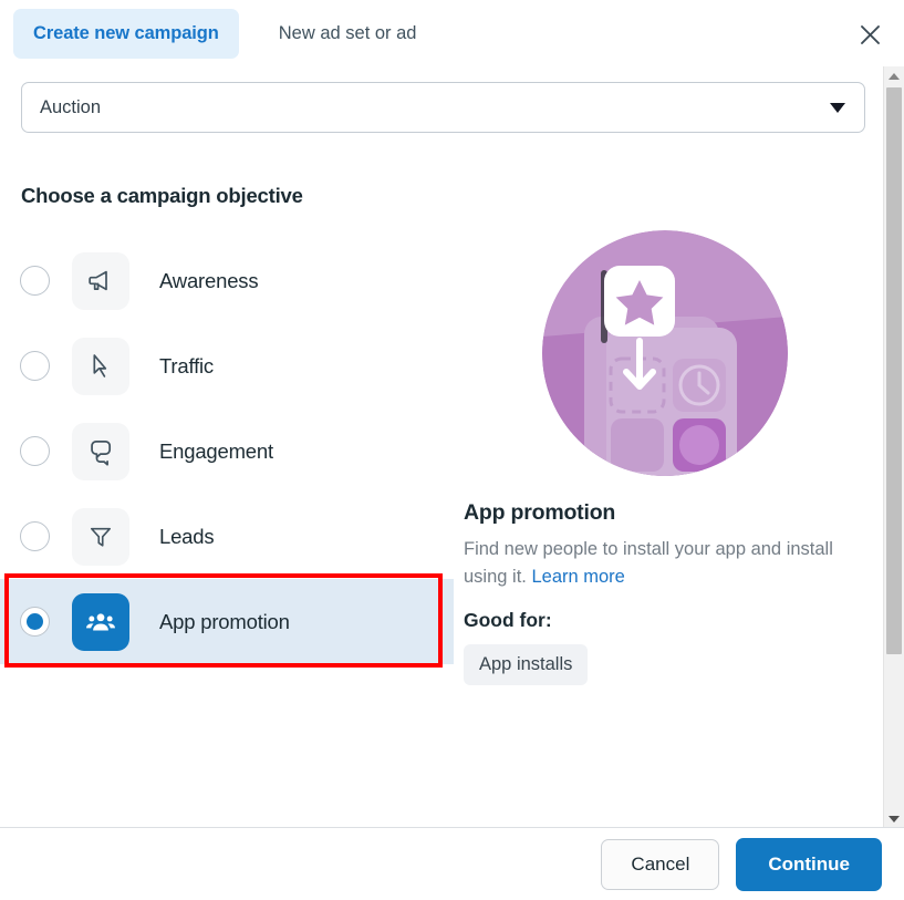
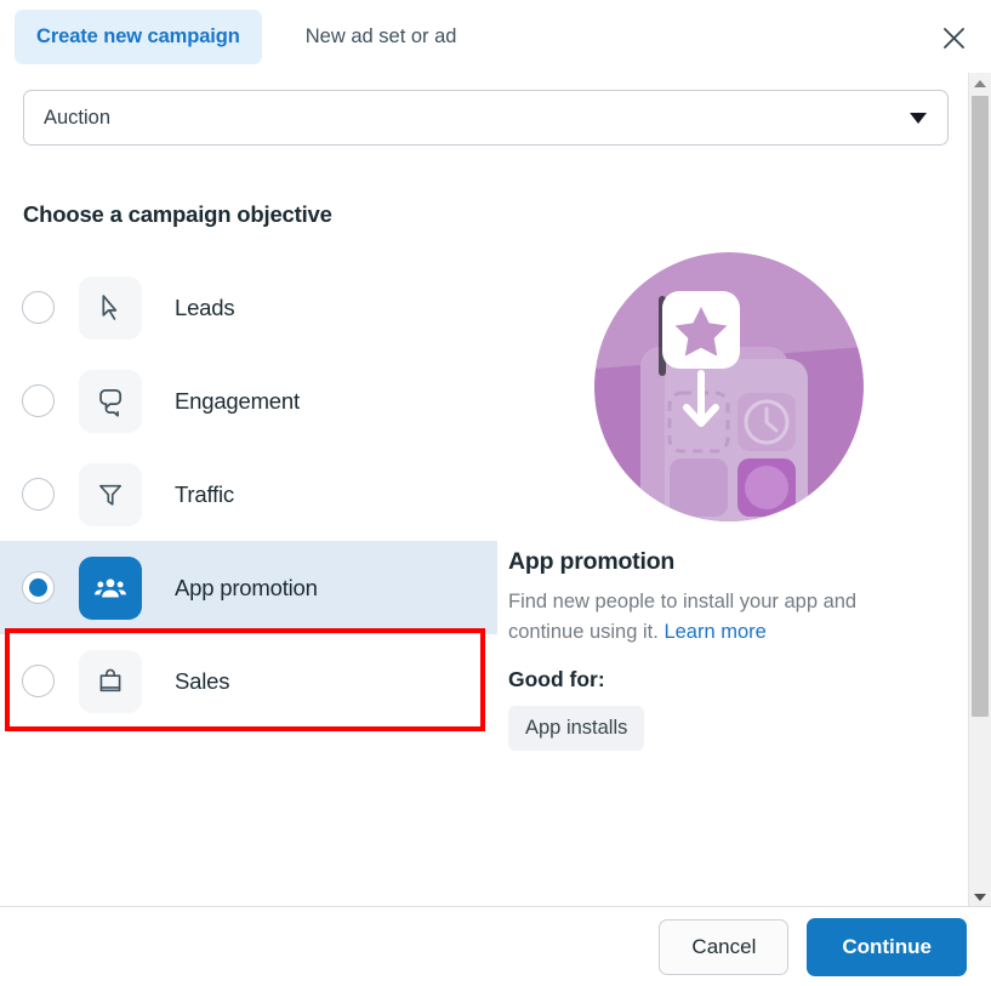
  Create new campaign
  New ad set or ad
  Auction
  Choose a campaign objective
- Awareness
- Traffic
+ Leads
  Engagement
- Leads
+ Traffic
  App promotion
+ Sales
  App promotion
- Find new people to install your app and install using it. Learn more
+ Find new people to install your app and continue using it. Learn more
  Good for:
  App installs
  Cancel
  Continue
